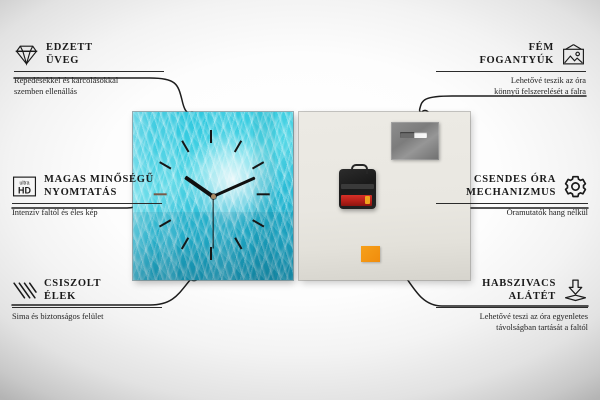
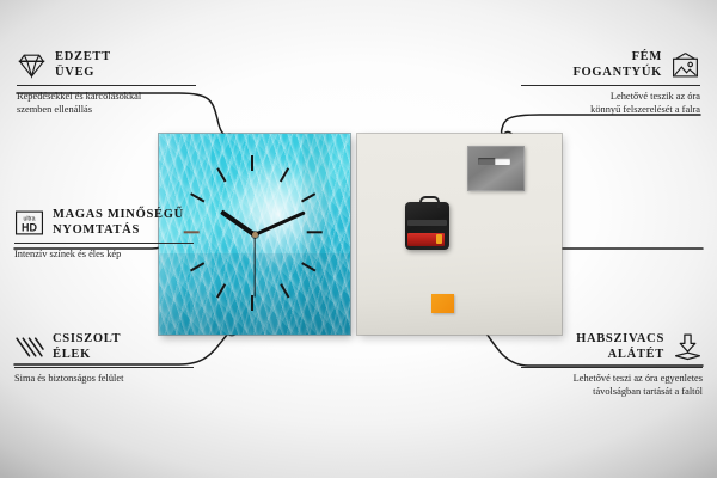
  EDZETT
  ÜVEG
  Repedésekkel és karcolásokkal
  szemben ellenállás
  HD
  MAGAS MINŐSÉGŰ
  NYOMTATÁS
- Intenzív faltól és éles kép
+ Intenzív színek és éles kép
  CSISZOLT
  ÉLEK
  Sima és biztonságos felület
  FÉM
  FOGANTYÚK
  Lehetővé teszik az óra
  könnyű felszerelését a falra
- CSENDES ÓRA
- MECHANIZMUS
- Óramutatók hang nélkül
  HABSZIVACS
  ALÁTÉT
  Lehetővé teszi az óra egyenletes
  távolságban tartását a faltól
